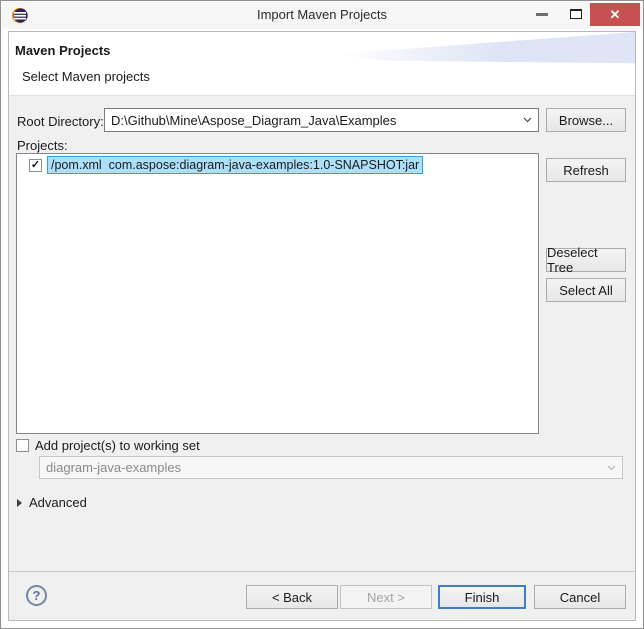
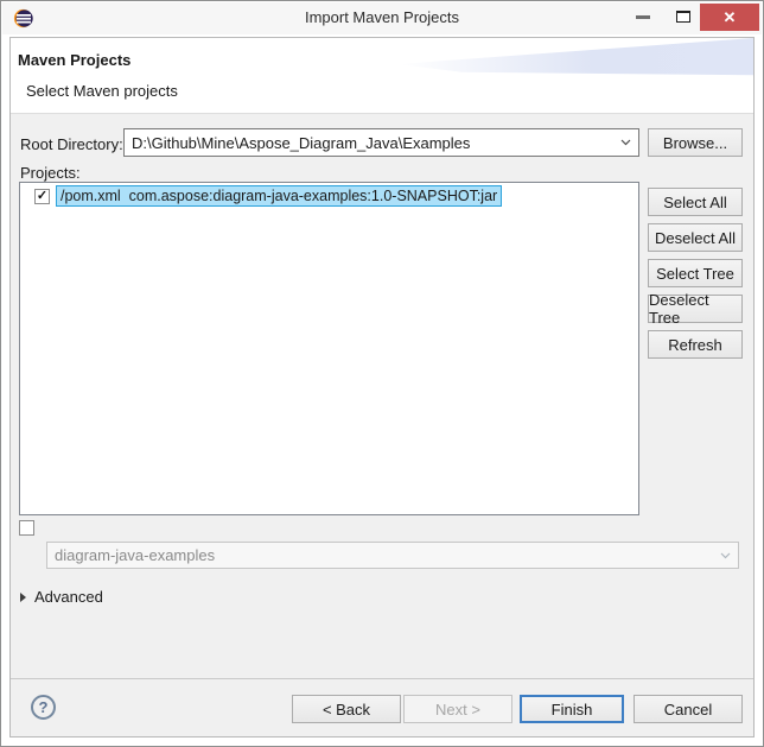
  Import Maven Projects
  ✕
  Maven Projects
  Select Maven projects
  Root Directory:
  D:\Github\Mine\Aspose_Diagram_Java\Examples
  Browse...
  Projects:
  ✓
  /pom.xml com.aspose:diagram-java-examples:1.0-SNAPSHOT:jar
- Refresh
+ Select All
+ Deselect All
+ Select Tree
  Deselect Tree
- Select All
+ Refresh
- Add project(s) to working set
  diagram-java-examples
  Advanced
  ?
  < Back
  Next >
  Finish
  Cancel
